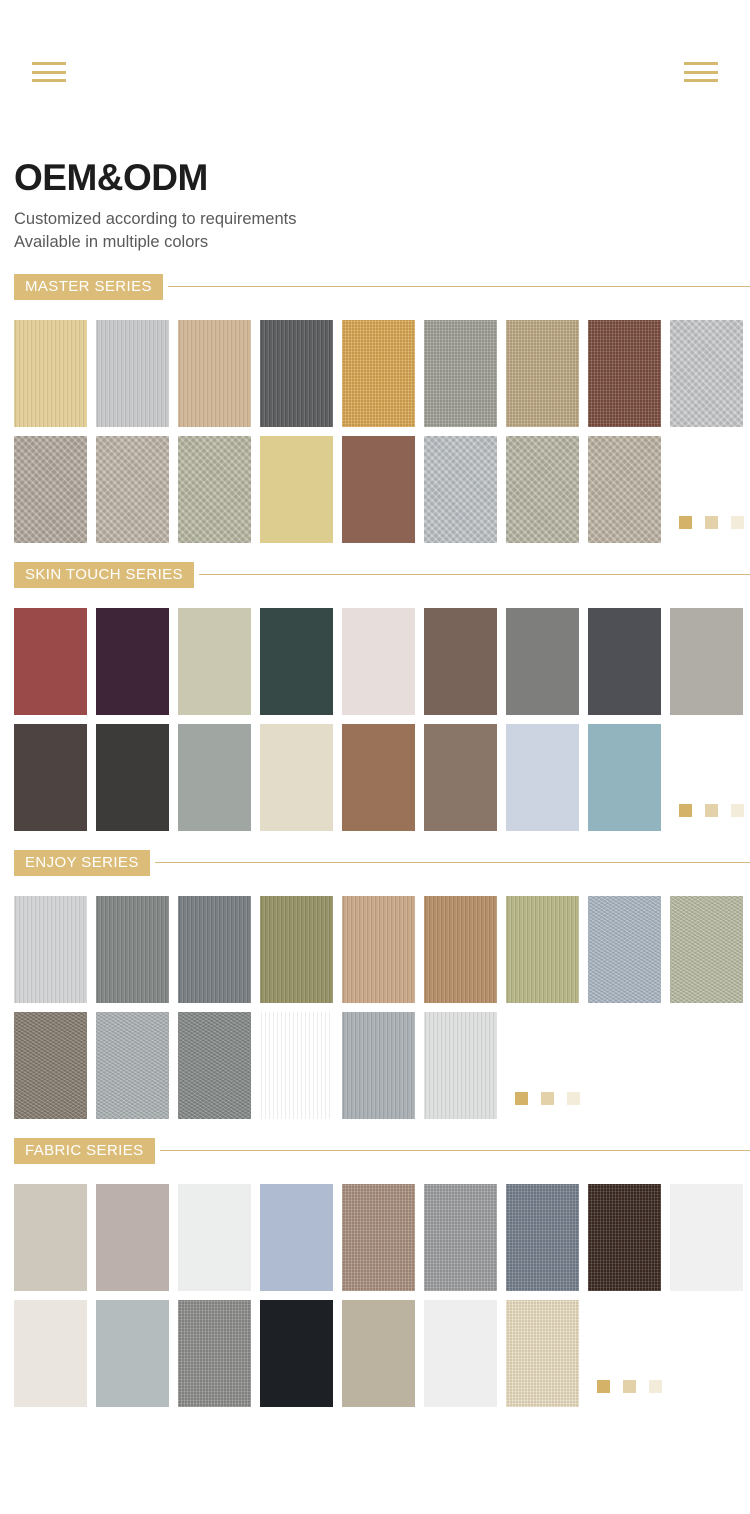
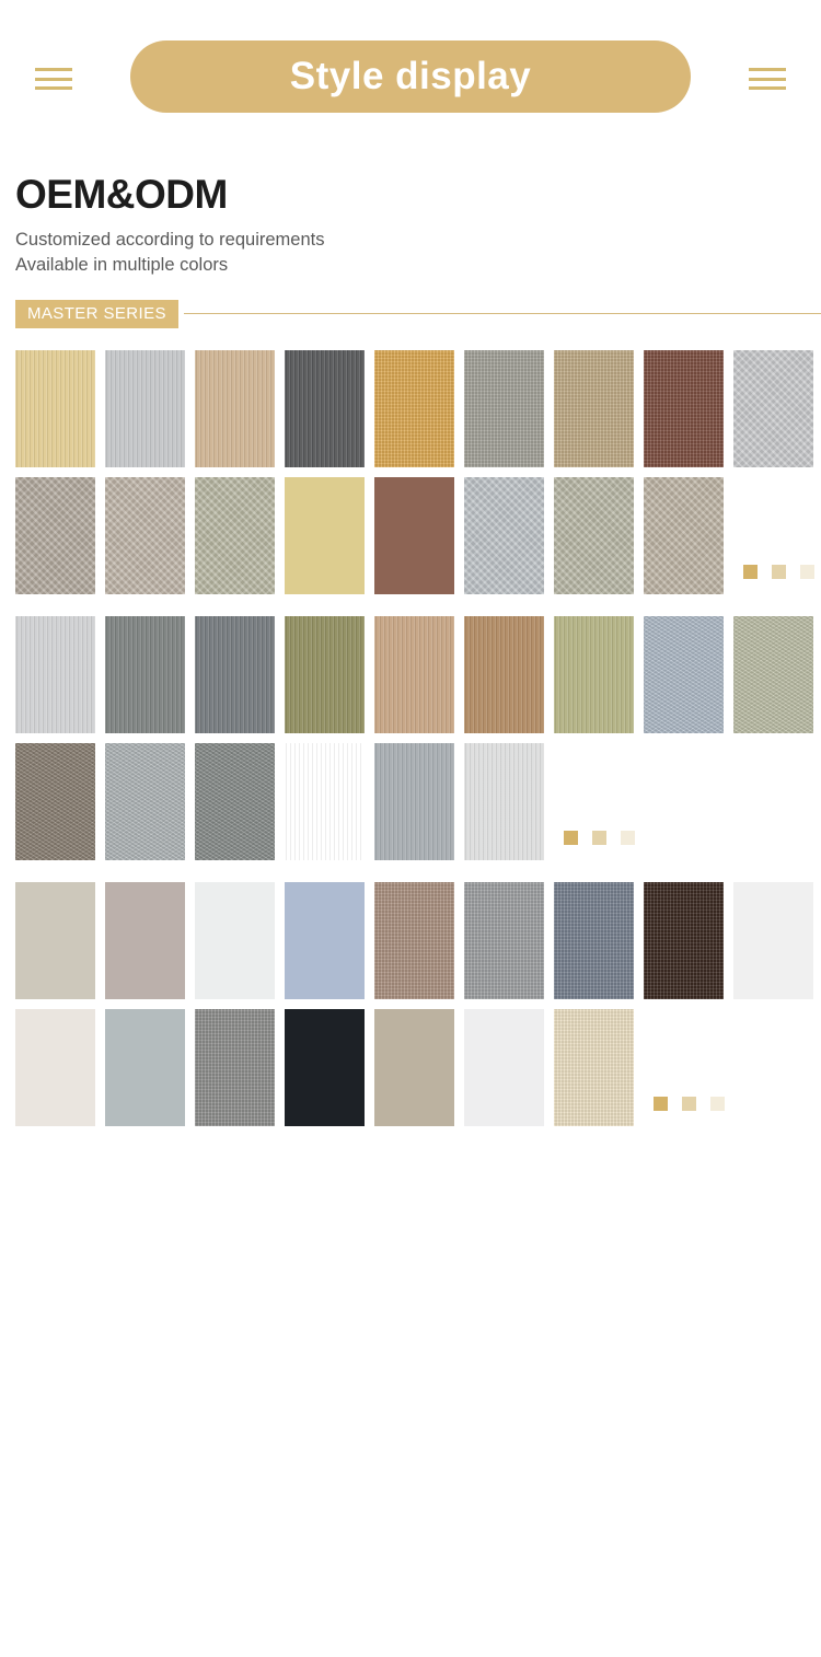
+ Style display
  OEM&ODM
  Customized according to requirements
  Available in multiple colors
  MASTER SERIES
- SKIN TOUCH SERIES
- ENJOY SERIES
- FABRIC SERIES
